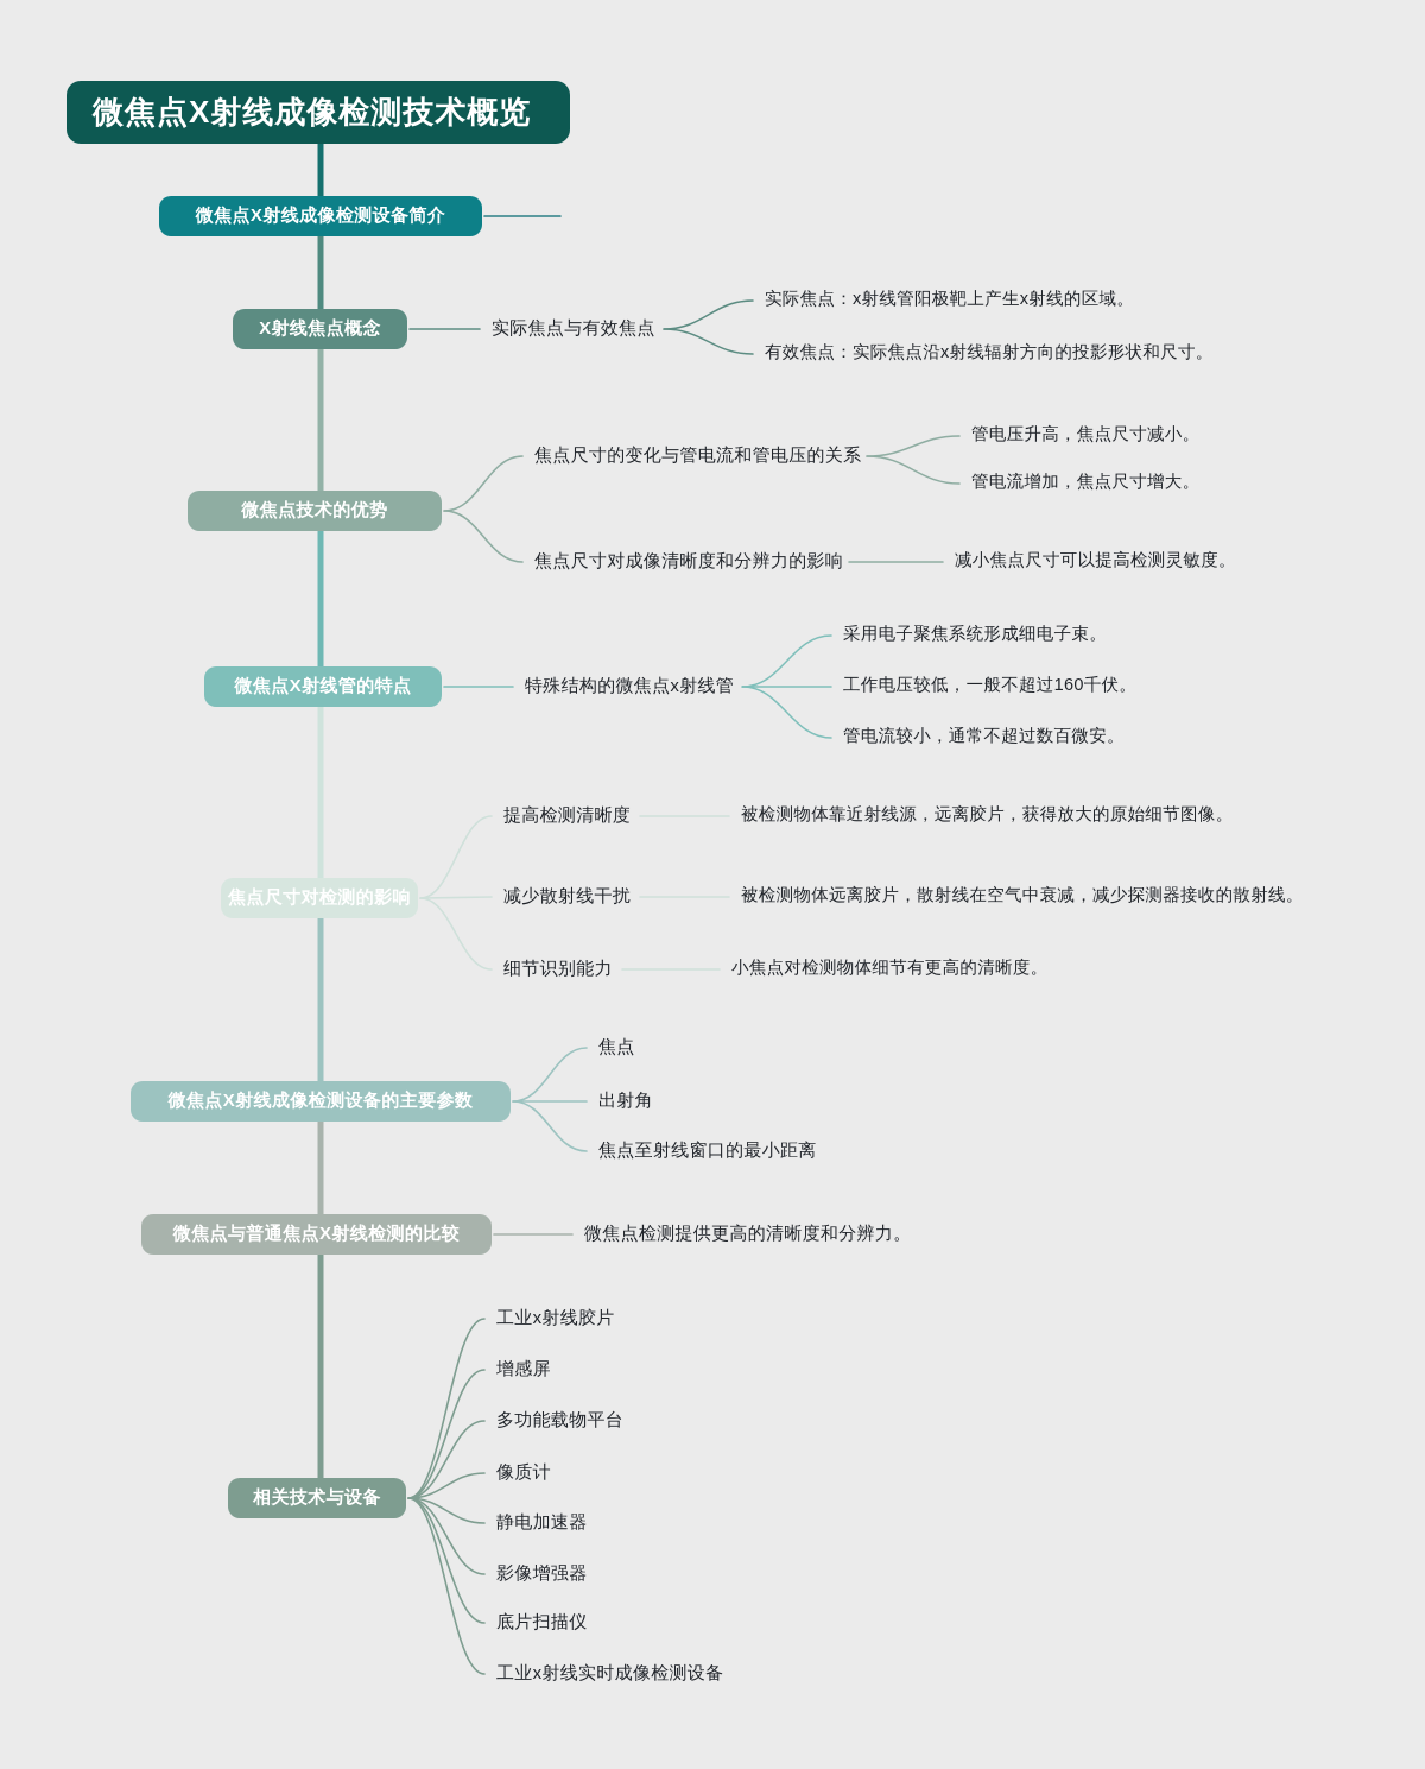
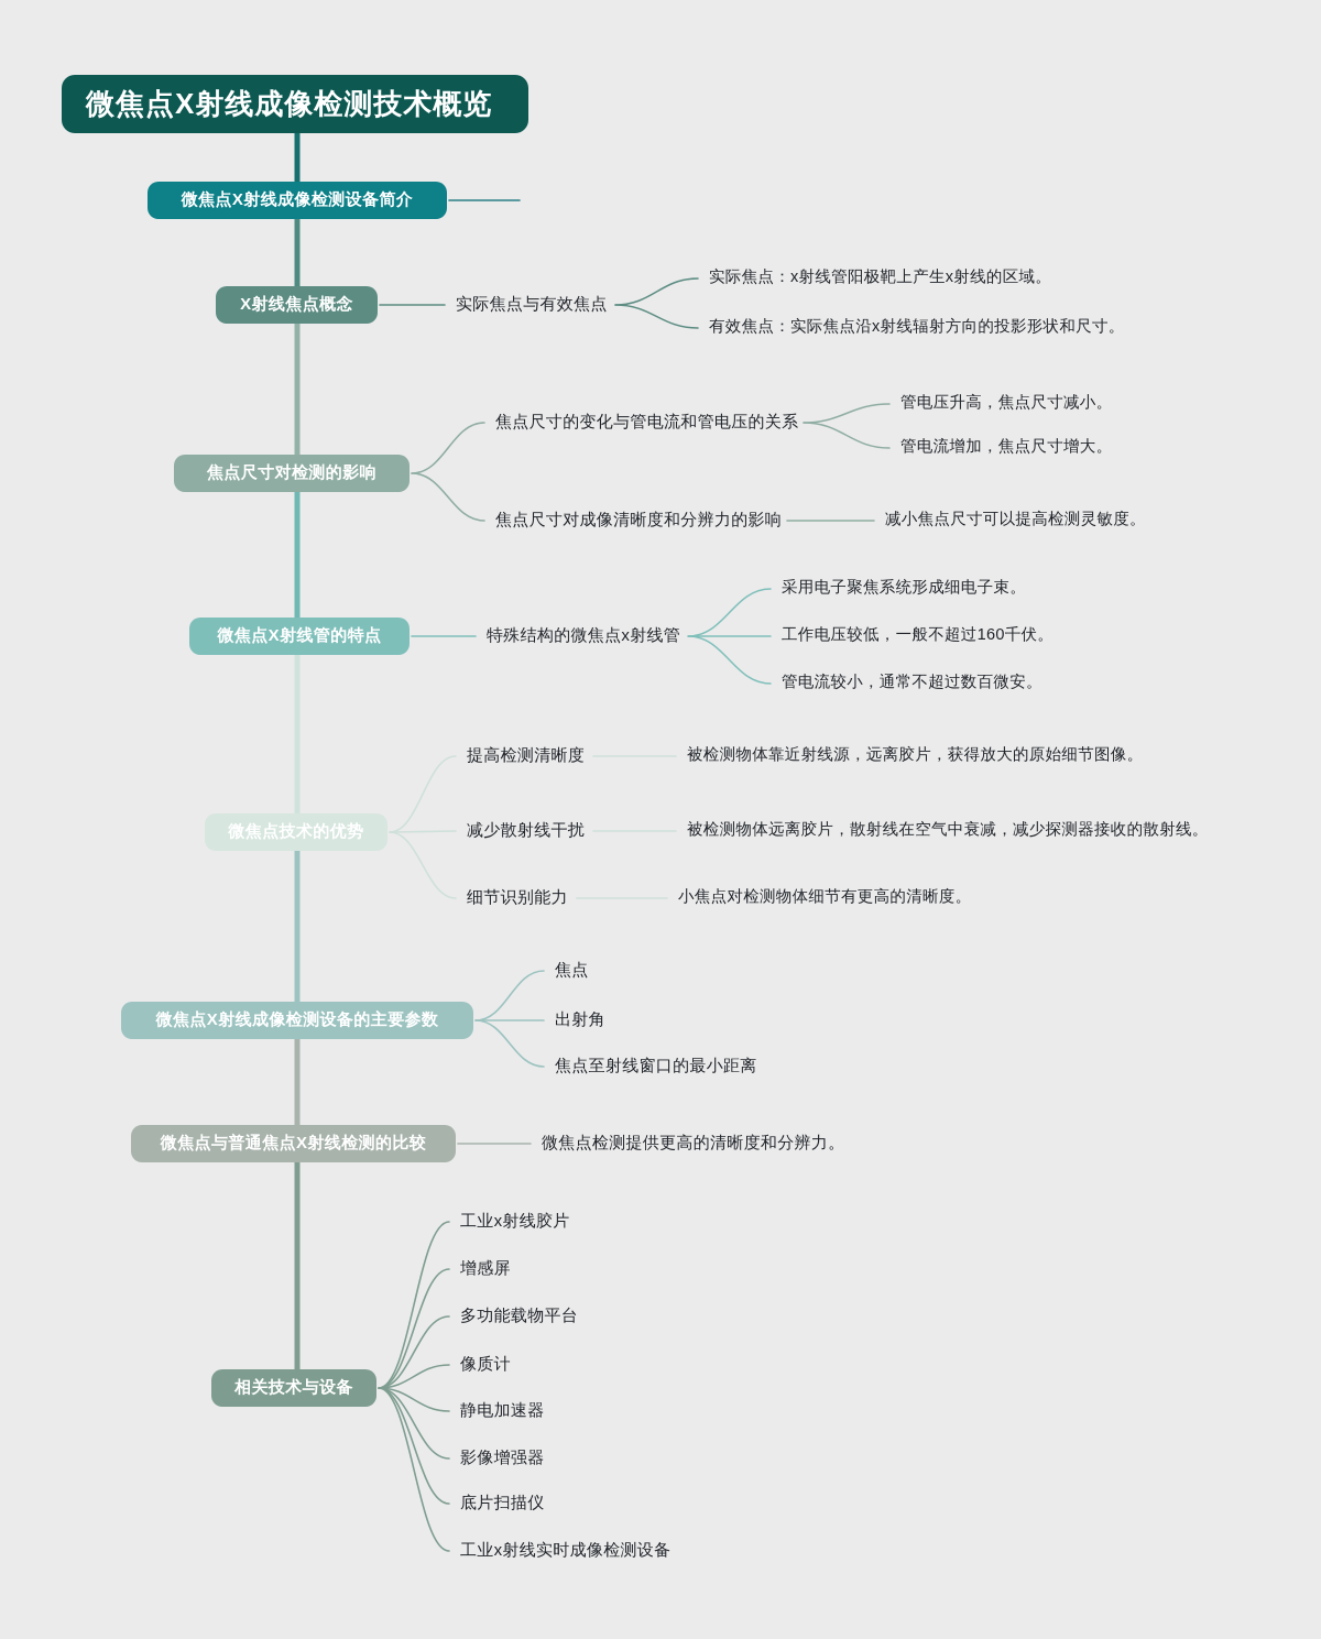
  微焦点X射线成像检测技术概览
  微焦点X射线成像检测设备简介
  X射线焦点概念
  实际焦点与有效焦点
  实际焦点：x射线管阳极靶上产生x射线的区域。
  有效焦点：实际焦点沿x射线辐射方向的投影形状和尺寸。
- 微焦点技术的优势
+ 焦点尺寸对检测的影响
  焦点尺寸的变化与管电流和管电压的关系
  管电压升高，焦点尺寸减小。
  管电流增加，焦点尺寸增大。
  焦点尺寸对成像清晰度和分辨力的影响
  减小焦点尺寸可以提高检测灵敏度。
  微焦点X射线管的特点
  特殊结构的微焦点x射线管
  采用电子聚焦系统形成细电子束。
  工作电压较低，一般不超过160千伏。
  管电流较小，通常不超过数百微安。
- 焦点尺寸对检测的影响
+ 微焦点技术的优势
  提高检测清晰度
  被检测物体靠近射线源，远离胶片，获得放大的原始细节图像。
  减少散射线干扰
  被检测物体远离胶片，散射线在空气中衰减，减少探测器接收的散射线。
  细节识别能力
  小焦点对检测物体细节有更高的清晰度。
  微焦点X射线成像检测设备的主要参数
  焦点
  出射角
  焦点至射线窗口的最小距离
  微焦点与普通焦点X射线检测的比较
  微焦点检测提供更高的清晰度和分辨力。
  相关技术与设备
  工业x射线胶片
  增感屏
  多功能载物平台
  像质计
  静电加速器
  影像增强器
  底片扫描仪
  工业x射线实时成像检测设备
